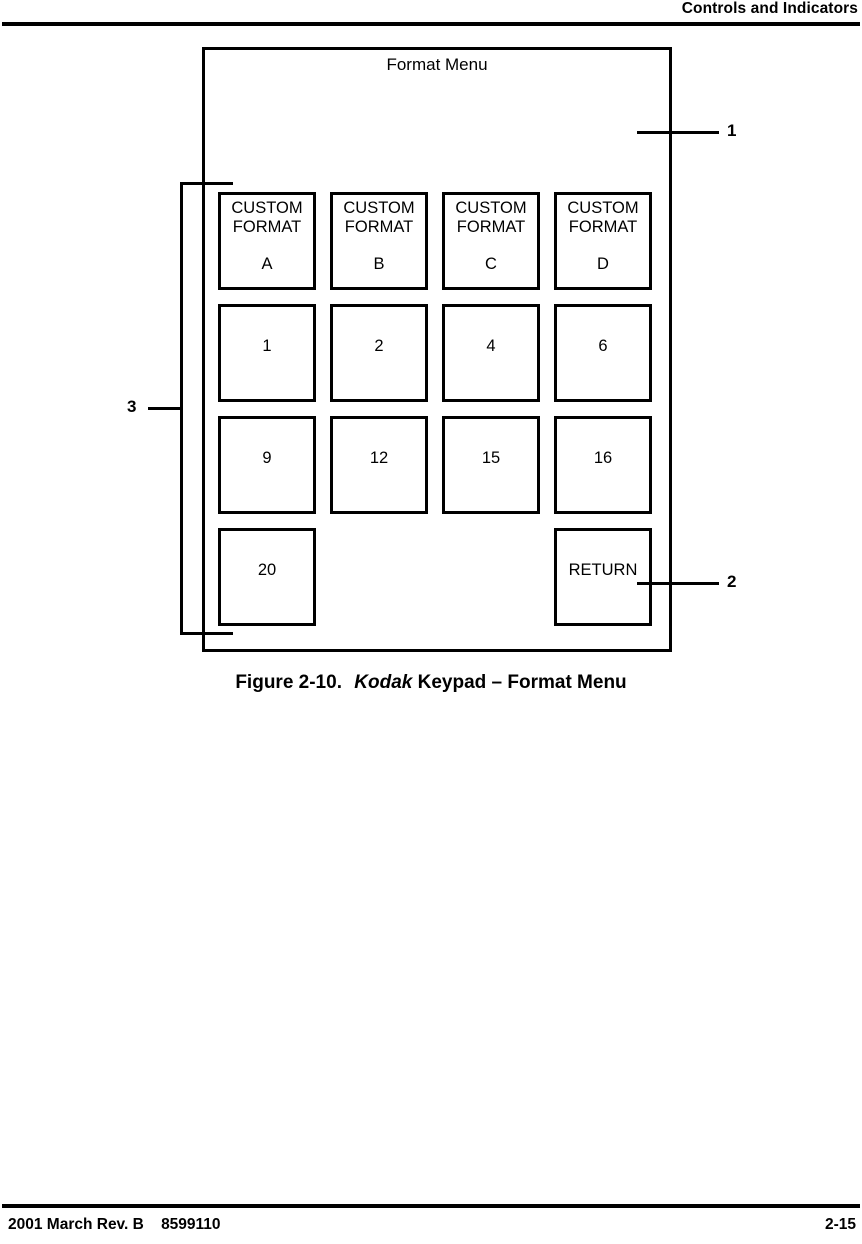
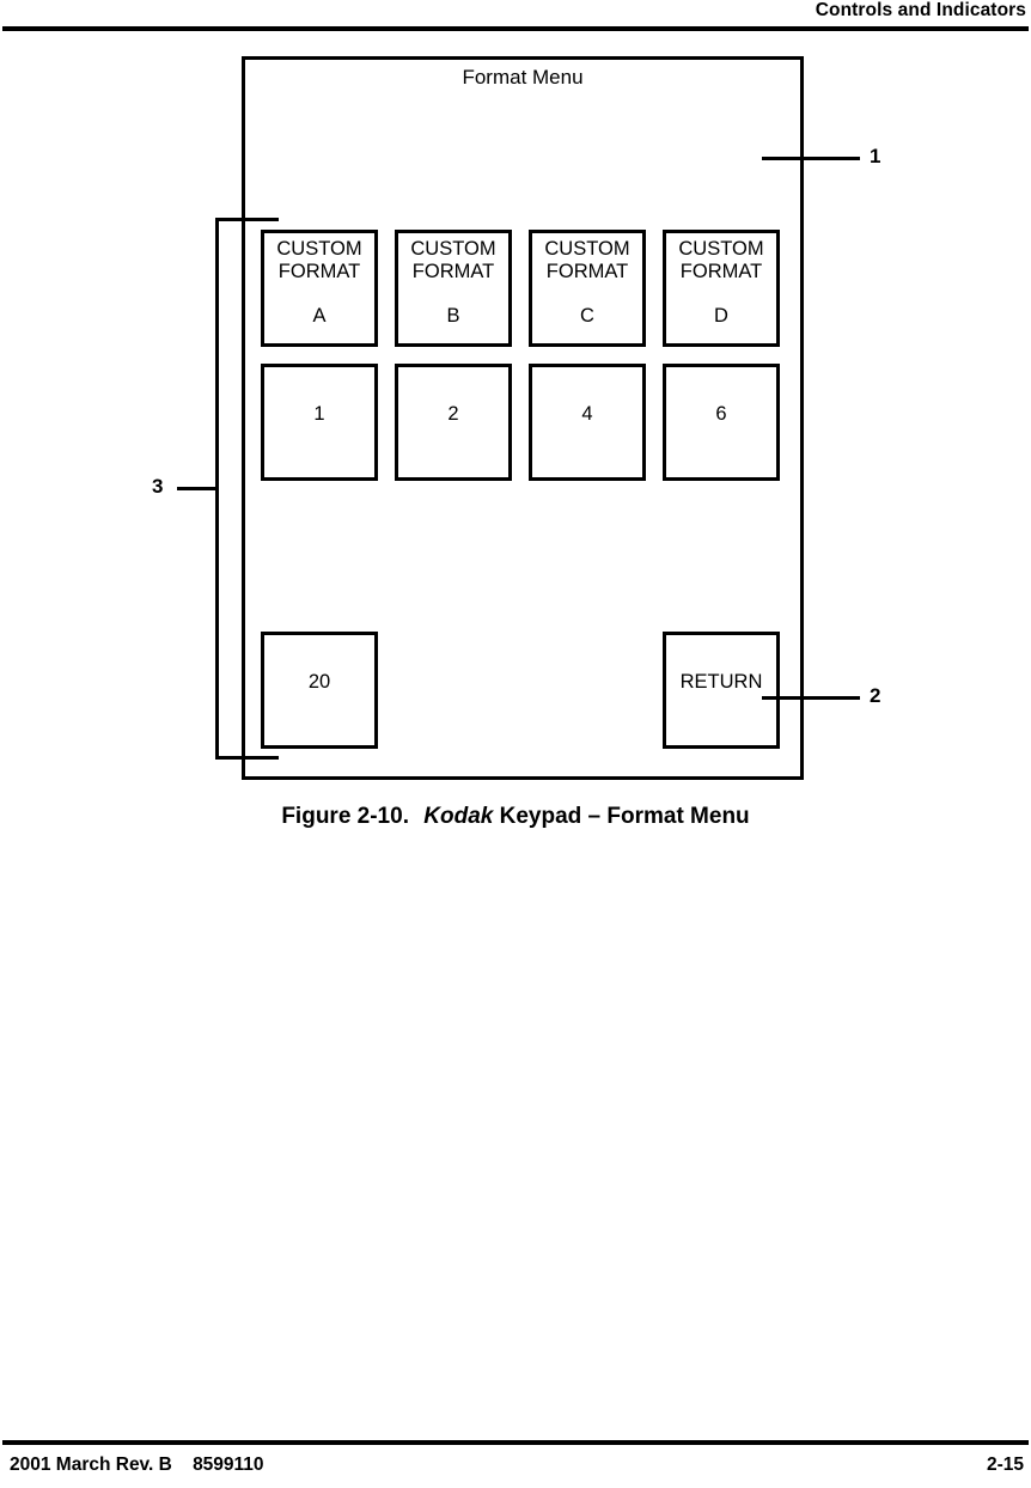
  Controls and Indicators
  Format Menu
  CUSTOM
  FORMAT
  A
  CUSTOM
  FORMAT
  B
  CUSTOM
  FORMAT
  C
  CUSTOM
  FORMAT
  D
  1
  2
  4
  6
- 9
- 12
- 15
- 16
  20
  RETURN
  1
  2
  3
  Figure 2-10. Kodak Keypad – Format Menu
  2001 March Rev. B 8599110
  2-15
